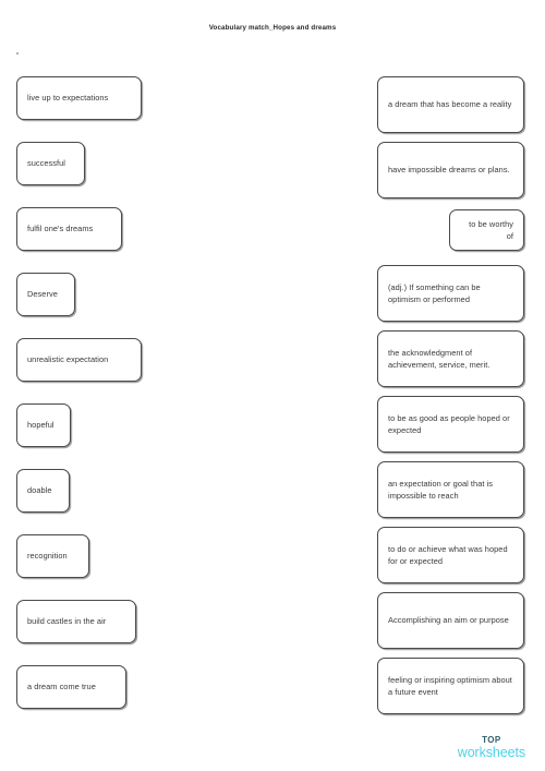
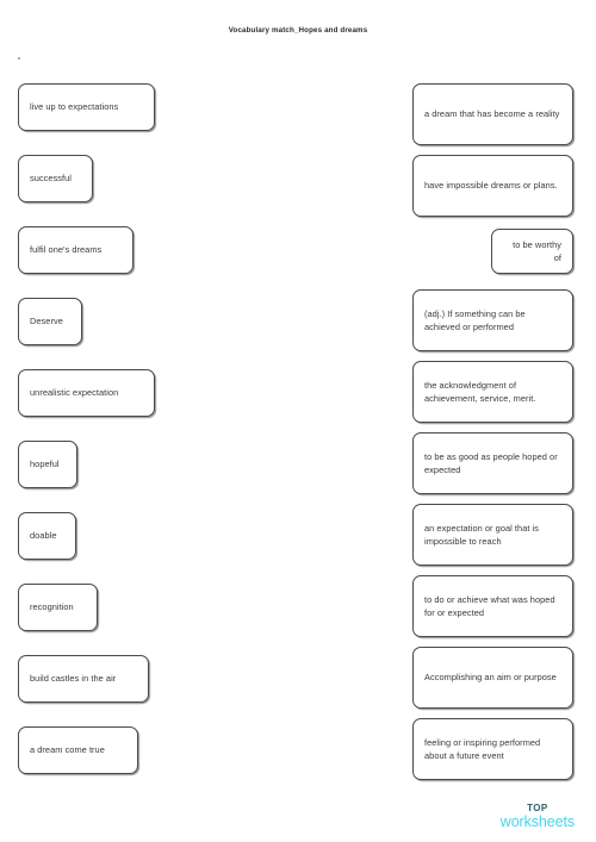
  live up to expectations
  successful
  fulfil one's dreams
  Deserve
  unrealistic expectation
  hopeful
  doable
  recognition
  build castles in the air
  a dream come true
  a dream that has become a reality
  have impossible dreams or plans.
  to be worthy of
- (adj.) If something can be optimism or performed
+ (adj.) If something can be achieved or performed
  the acknowledgment of achievement, service, merit.
  to be as good as people hoped or expected
  an expectation or goal that is impossible to reach
  to do or achieve what was hoped for or expected
  Accomplishing an aim or purpose
- feeling or inspiring optimism about a future event
+ feeling or inspiring performed about a future event
  TOP
  worksheets
